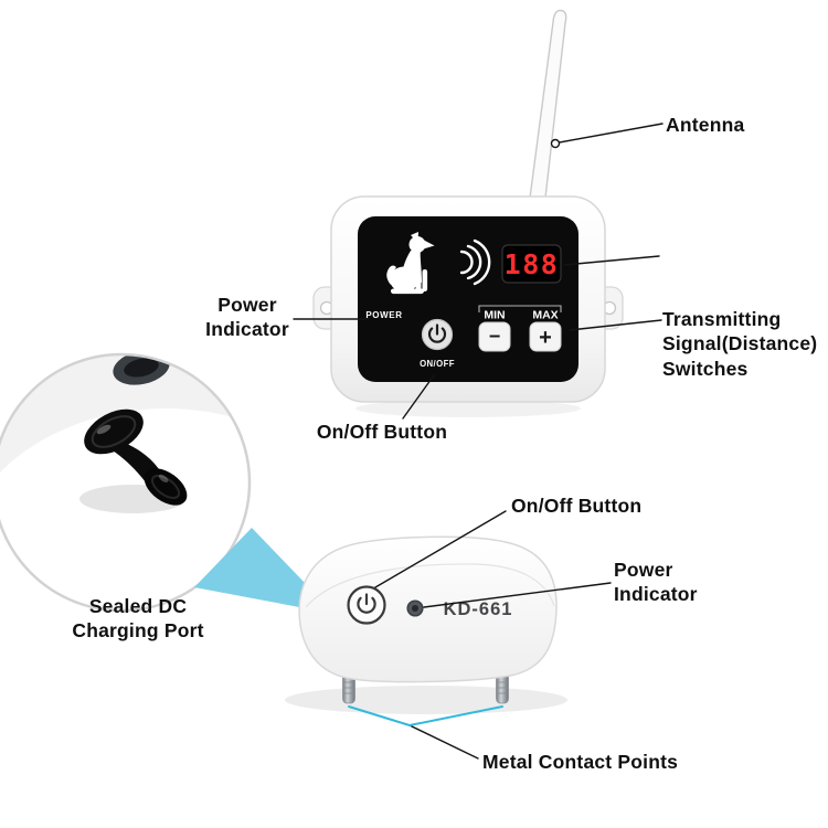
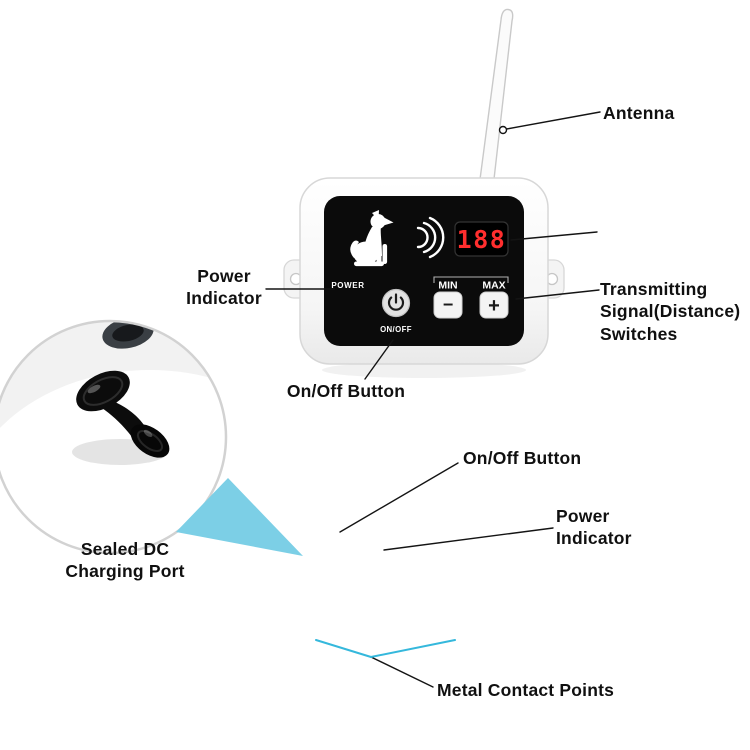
  188
  POWER
  ON/OFF
  MIN
  MAX
  −
  +
- KD-661
  Antenna
  Power Indicator
  Transmitting Signal(Distance) Switches
  On/Off Button
  Sealed DC Charging Port
  On/Off Button
  Power Indicator
  Metal Contact Points
